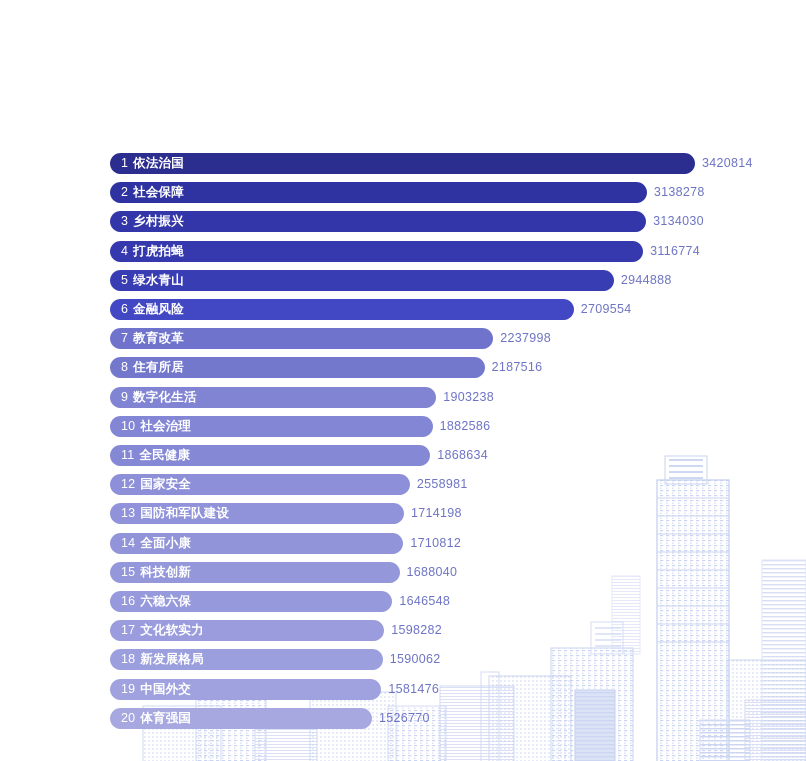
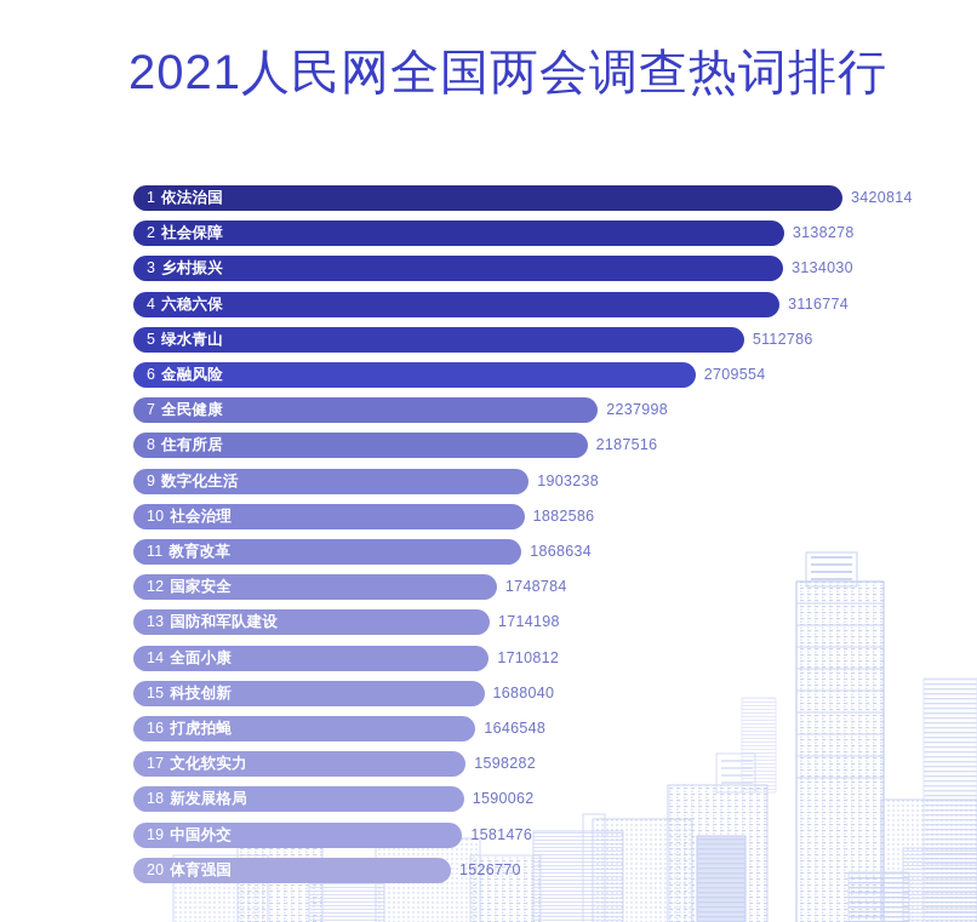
+ 2021人民网全国两会调查热词排行
  1 依法治国
  3420814
  2 社会保障
  3138278
  3 乡村振兴
  3134030
- 4 打虎拍蝇
+ 4 六稳六保
  3116774
  5 绿水青山
- 2944888
+ 5112786
  6 金融风险
  2709554
- 7 教育改革
+ 7 全民健康
  2237998
  8 住有所居
  2187516
  9 数字化生活
  1903238
  10 社会治理
  1882586
- 11 全民健康
+ 11 教育改革
  1868634
  12 国家安全
- 2558981
+ 1748784
  13 国防和军队建设
  1714198
  14 全面小康
  1710812
  15 科技创新
  1688040
- 16 六稳六保
+ 16 打虎拍蝇
  1646548
  17 文化软实力
  1598282
  18 新发展格局
  1590062
  19 中国外交
  1581476
  20 体育强国
  1526770
